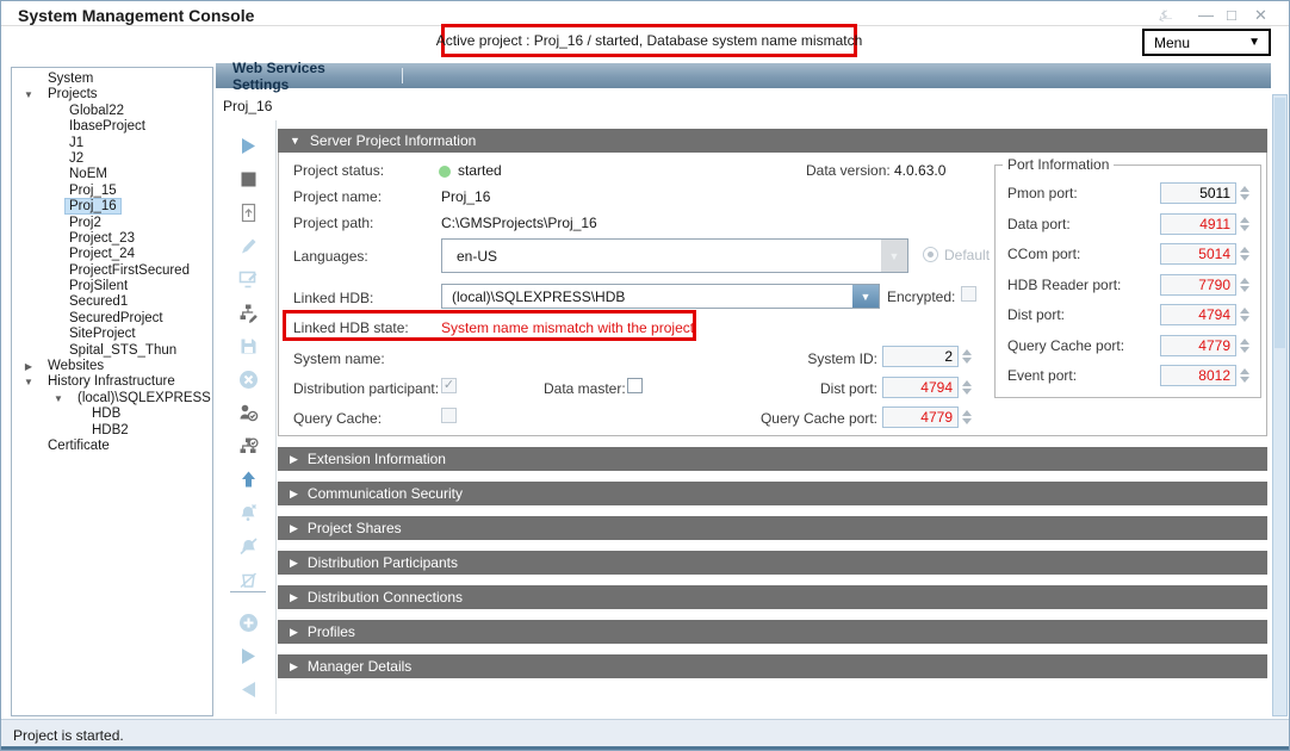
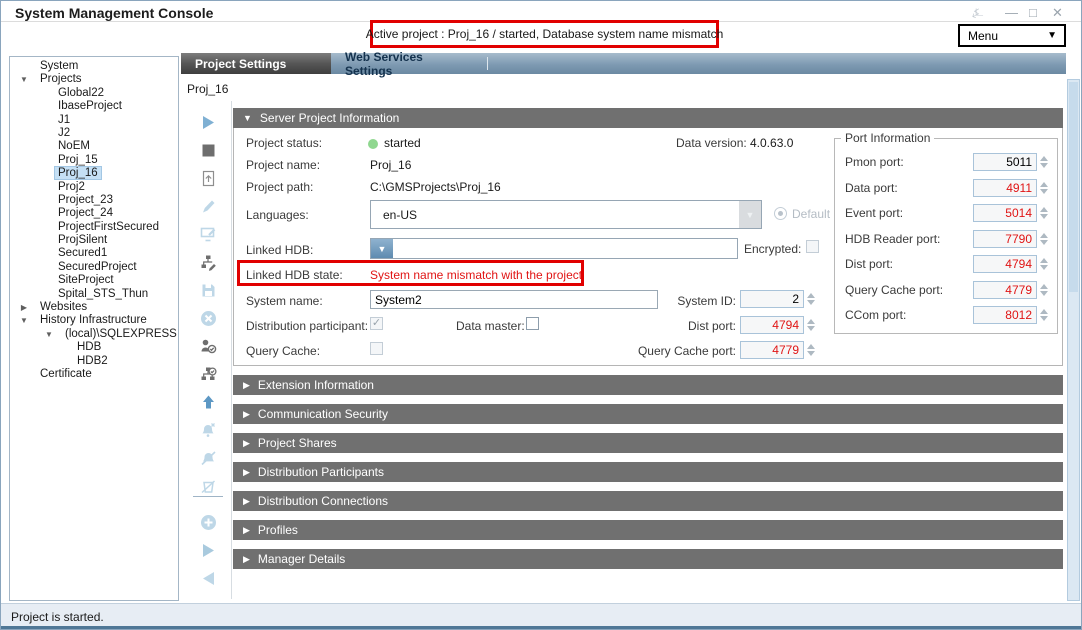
  System Management Console
  ⍼
  —
  □
  ✕
  Active project : Proj_16 / started, Database system name mismatch
  Menu
  ▼
+ Project Settings
  Web Services Settings
  System
  ▼
  Projects
  Global22
  IbaseProject
  J1
  J2
  NoEM
  Proj_15
  Proj_16
  Proj2
  Project_23
  Project_24
  ProjectFirstSecured
  ProjSilent
  Secured1
  SecuredProject
  SiteProject
  Spital_STS_Thun
  ▶
  Websites
  ▼
  History Infrastructure
  ▼
  (local)\SQLEXPRESS
  HDB
  HDB2
  Certificate
  Proj_16
  ▼
  Server Project Information
  Project status:
  started
  Data version:
  4.0.63.0
  Project name:
  Proj_16
  Project path:
  C:\GMSProjects\Proj_16
  Languages:
  en-US
  Default
  Linked HDB:
- (local)\SQLEXPRESS\HDB
  ▼
  Encrypted:
  Linked HDB state:
  System name mismatch with the project
  System name:
+ System2
  System ID:
  2
  Distribution participant:
  Data master:
  Dist port:
  4794
  Query Cache:
  Query Cache port:
  4779
  Port Information
  Pmon port:
  5011
  Data port:
  4911
- CCom port:
+ Event port:
  5014
  HDB Reader port:
  7790
  Dist port:
  4794
  Query Cache port:
  4779
- Event port:
+ CCom port:
  8012
  ▶
  Extension Information
  ▶
  Communication Security
  ▶
  Project Shares
  ▶
  Distribution Participants
  ▶
  Distribution Connections
  ▶
  Profiles
  ▶
  Manager Details
  Project is started.
